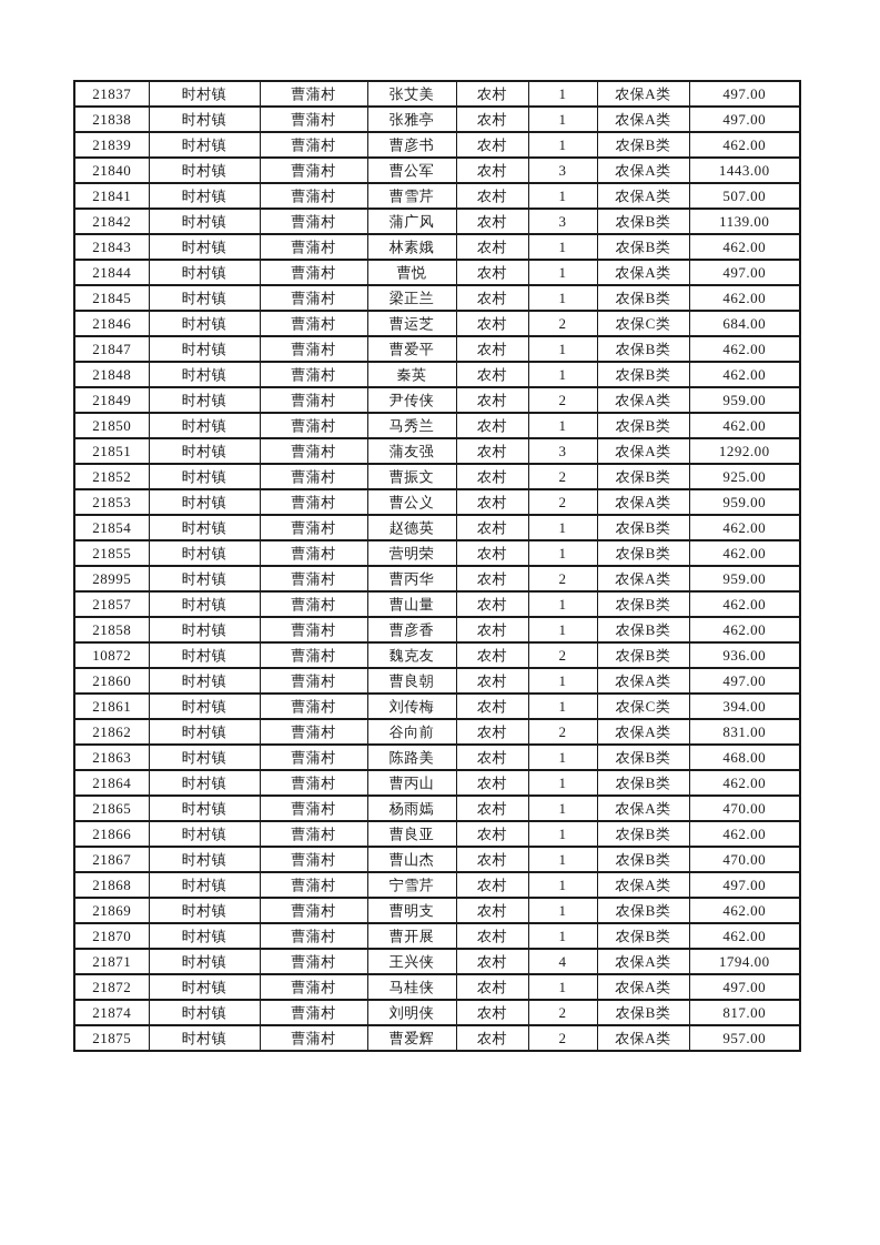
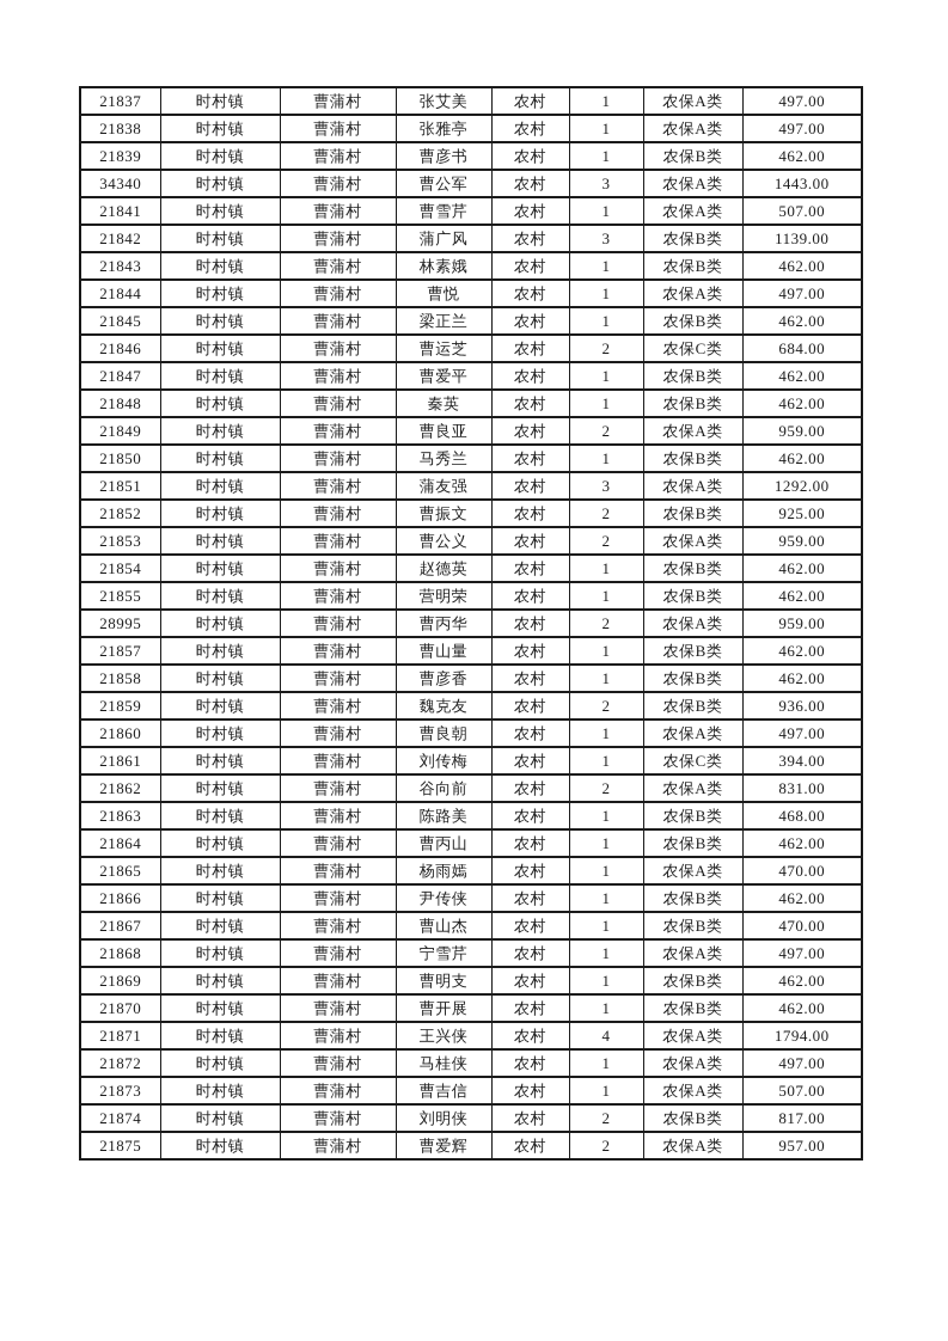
  21837	时村镇	曹蒲村	张艾美	农村	1	农保A类	497.00
  21838	时村镇	曹蒲村	张雅亭	农村	1	农保A类	497.00
  21839	时村镇	曹蒲村	曹彦书	农村	1	农保B类	462.00
- 21840	时村镇	曹蒲村	曹公军	农村	3	农保A类	1443.00
+ 34340	时村镇	曹蒲村	曹公军	农村	3	农保A类	1443.00
  21841	时村镇	曹蒲村	曹雪芹	农村	1	农保A类	507.00
  21842	时村镇	曹蒲村	蒲广风	农村	3	农保B类	1139.00
  21843	时村镇	曹蒲村	林素娥	农村	1	农保B类	462.00
  21844	时村镇	曹蒲村	曹悦	农村	1	农保A类	497.00
  21845	时村镇	曹蒲村	梁正兰	农村	1	农保B类	462.00
  21846	时村镇	曹蒲村	曹运芝	农村	2	农保C类	684.00
  21847	时村镇	曹蒲村	曹爱平	农村	1	农保B类	462.00
  21848	时村镇	曹蒲村	秦英	农村	1	农保B类	462.00
- 21849	时村镇	曹蒲村	尹传侠	农村	2	农保A类	959.00
+ 21849	时村镇	曹蒲村	曹良亚	农村	2	农保A类	959.00
  21850	时村镇	曹蒲村	马秀兰	农村	1	农保B类	462.00
  21851	时村镇	曹蒲村	蒲友强	农村	3	农保A类	1292.00
  21852	时村镇	曹蒲村	曹振文	农村	2	农保B类	925.00
  21853	时村镇	曹蒲村	曹公义	农村	2	农保A类	959.00
  21854	时村镇	曹蒲村	赵德英	农村	1	农保B类	462.00
  21855	时村镇	曹蒲村	营明荣	农村	1	农保B类	462.00
  28995	时村镇	曹蒲村	曹丙华	农村	2	农保A类	959.00
  21857	时村镇	曹蒲村	曹山量	农村	1	农保B类	462.00
  21858	时村镇	曹蒲村	曹彦香	农村	1	农保B类	462.00
- 10872	时村镇	曹蒲村	魏克友	农村	2	农保B类	936.00
+ 21859	时村镇	曹蒲村	魏克友	农村	2	农保B类	936.00
  21860	时村镇	曹蒲村	曹良朝	农村	1	农保A类	497.00
  21861	时村镇	曹蒲村	刘传梅	农村	1	农保C类	394.00
  21862	时村镇	曹蒲村	谷向前	农村	2	农保A类	831.00
  21863	时村镇	曹蒲村	陈路美	农村	1	农保B类	468.00
  21864	时村镇	曹蒲村	曹丙山	农村	1	农保B类	462.00
  21865	时村镇	曹蒲村	杨雨嫣	农村	1	农保A类	470.00
- 21866	时村镇	曹蒲村	曹良亚	农村	1	农保B类	462.00
+ 21866	时村镇	曹蒲村	尹传侠	农村	1	农保B类	462.00
  21867	时村镇	曹蒲村	曹山杰	农村	1	农保B类	470.00
  21868	时村镇	曹蒲村	宁雪芹	农村	1	农保A类	497.00
  21869	时村镇	曹蒲村	曹明支	农村	1	农保B类	462.00
  21870	时村镇	曹蒲村	曹开展	农村	1	农保B类	462.00
  21871	时村镇	曹蒲村	王兴侠	农村	4	农保A类	1794.00
  21872	时村镇	曹蒲村	马桂侠	农村	1	农保A类	497.00
+ 21873	时村镇	曹蒲村	曹吉信	农村	1	农保A类	507.00
  21874	时村镇	曹蒲村	刘明侠	农村	2	农保B类	817.00
  21875	时村镇	曹蒲村	曹爱辉	农村	2	农保A类	957.00
